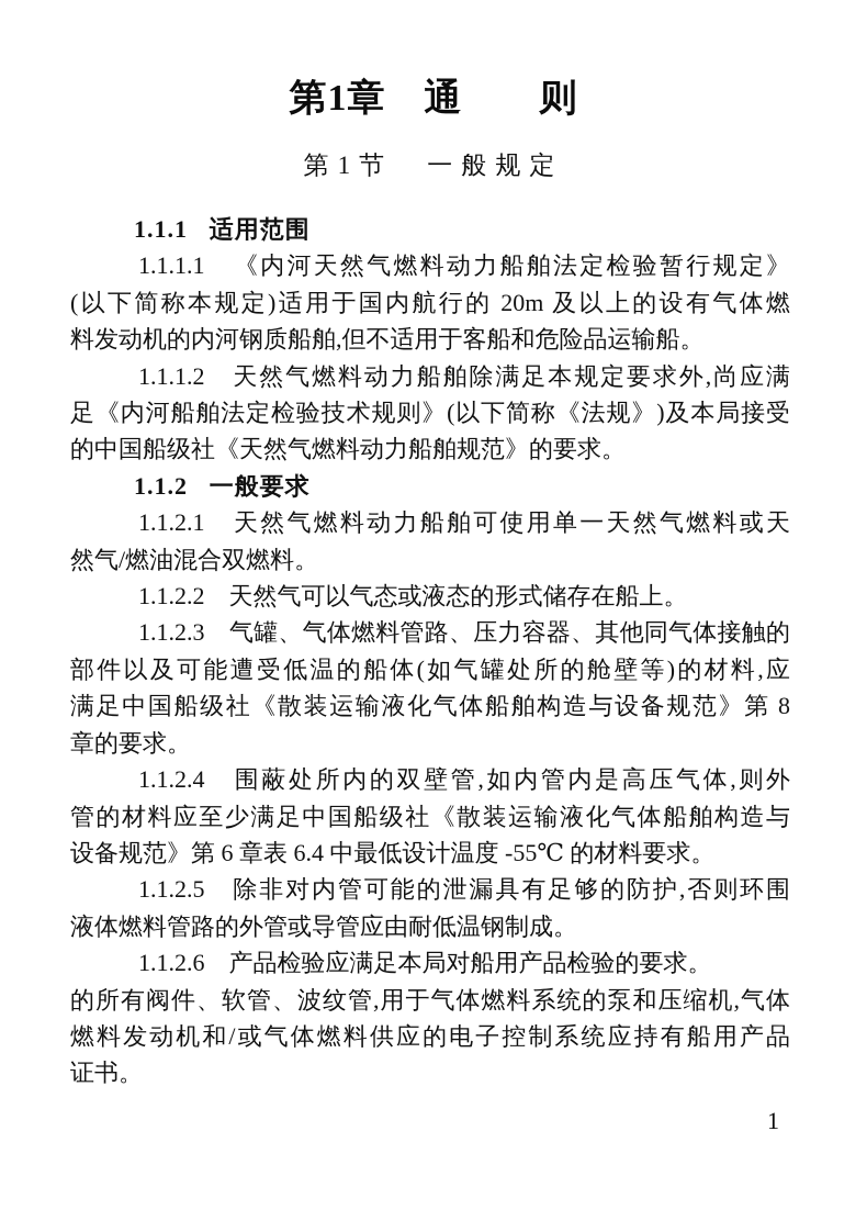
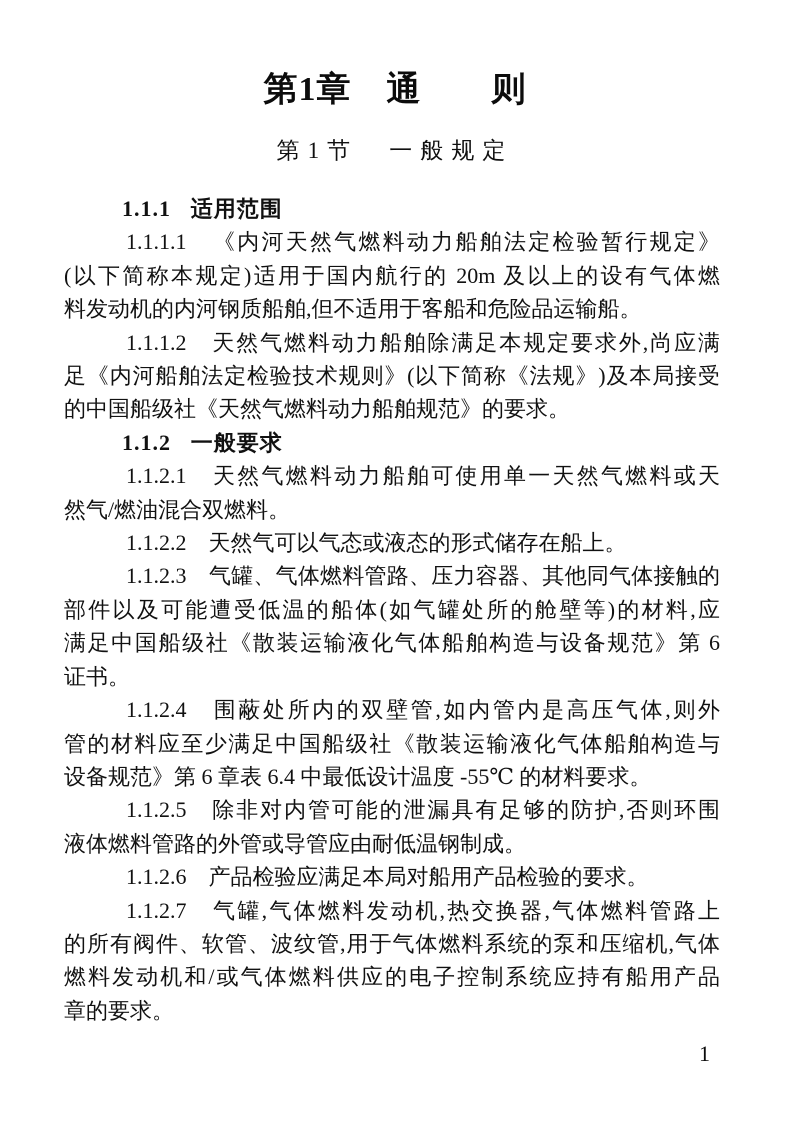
  第1章 通 则
  第1节 一般规定
  1.1.1 适用范围
  1.1.1.1 《内河天然气燃料动力船舶法定检验暂行规定》
  (以下简称本规定)适用于国内航行的 20m 及以上的设有气体燃
  料发动机的内河钢质船舶,但不适用于客船和危险品运输船。
  1.1.1.2 天然气燃料动力船舶除满足本规定要求外,尚应满
  足《内河船舶法定检验技术规则》(以下简称《法规》)及本局接受
  的中国船级社《天然气燃料动力船舶规范》的要求。
  1.1.2 一般要求
  1.1.2.1 天然气燃料动力船舶可使用单一天然气燃料或天
  然气/燃油混合双燃料。
  1.1.2.2 天然气可以气态或液态的形式储存在船上。
  1.1.2.3 气罐、气体燃料管路、压力容器、其他同气体接触的
  部件以及可能遭受低温的船体(如气罐处所的舱壁等)的材料,应
- 满足中国船级社《散装运输液化气体船舶构造与设备规范》第 8
+ 满足中国船级社《散装运输液化气体船舶构造与设备规范》第 6
- 章的要求。
+ 证书。
  1.1.2.4 围蔽处所内的双壁管,如内管内是高压气体,则外
  管的材料应至少满足中国船级社《散装运输液化气体船舶构造与
  设备规范》第 6 章表 6.4 中最低设计温度 -55℃ 的材料要求。
  1.1.2.5 除非对内管可能的泄漏具有足够的防护,否则环围
  液体燃料管路的外管或导管应由耐低温钢制成。
  1.1.2.6 产品检验应满足本局对船用产品检验的要求。
+ 1.1.2.7 气罐,气体燃料发动机,热交换器,气体燃料管路上
  的所有阀件、软管、波纹管,用于气体燃料系统的泵和压缩机,气体
  燃料发动机和/或气体燃料供应的电子控制系统应持有船用产品
- 证书。
+ 章的要求。
  1
